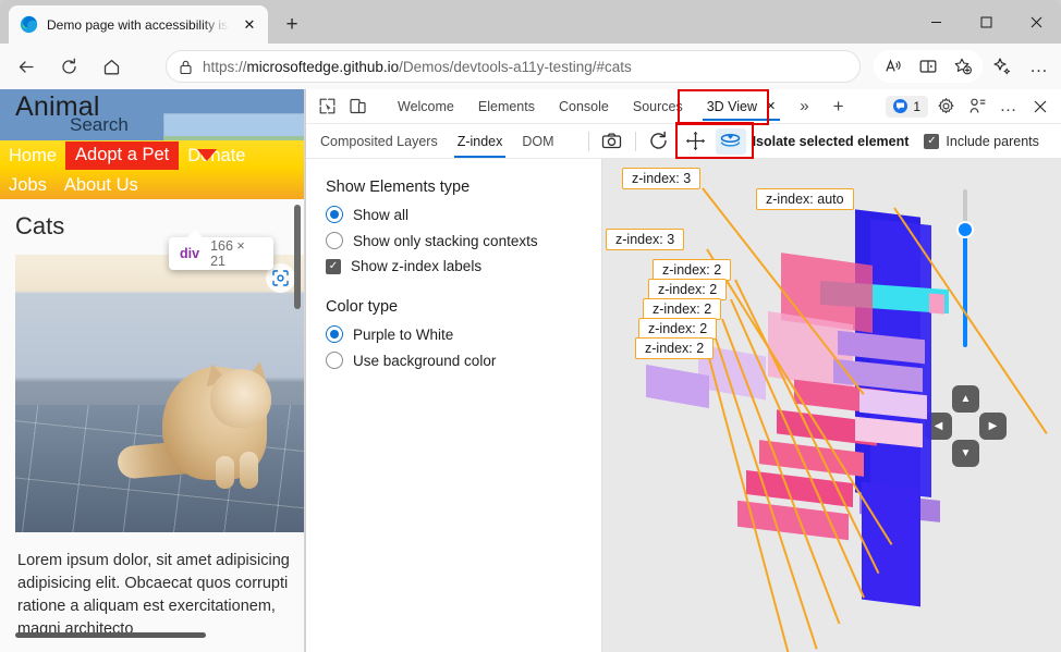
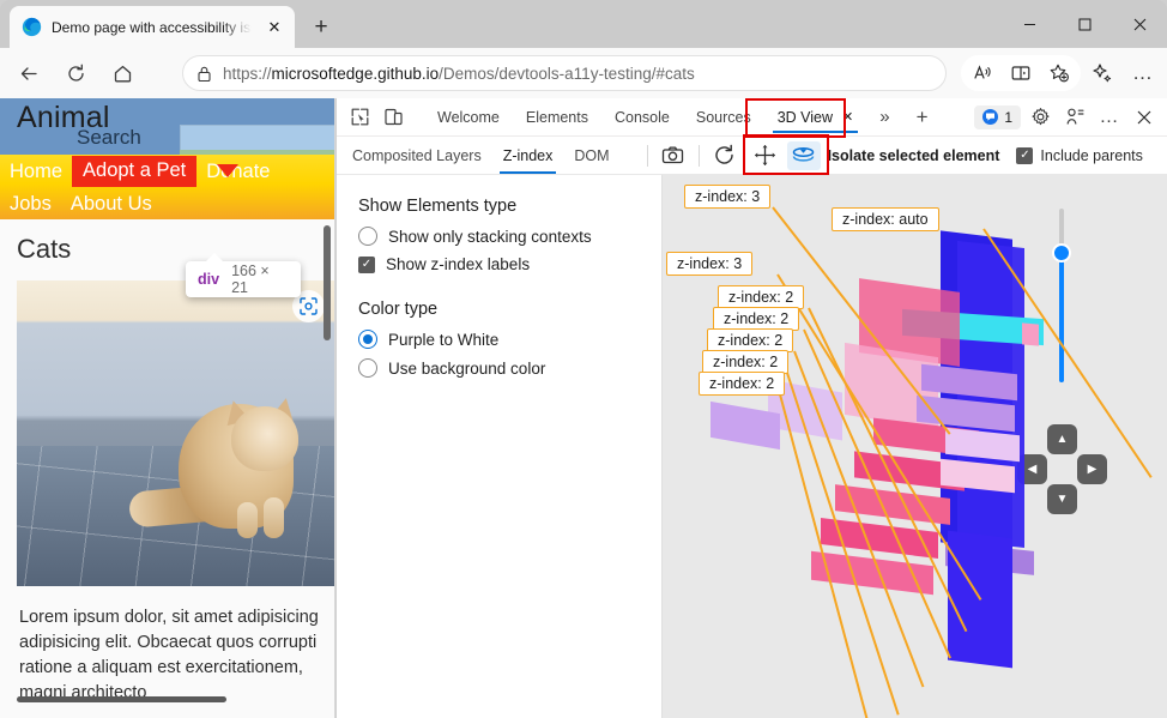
  Demo page with accessibility is
  ✕
  +
  https://microsoftedge.github.io/Demos/devtools-a11y-testing/#cats
  …
  Animal
  Search
  Home
  Adopt a Pet
  Donate
  Jobs
  About Us
  div
  166 × 21
  Cats
  Lorem ipsum dolor, sit amet adipisicing adipisicing elit. Obcaecat quos corrupti ratione a aliquam est exercitationem, magni architecto
  Welcome
  Elements
  Console
  Sources
  3D View
  ✕
  »
  +
  1
  …
  Composited Layers
  Z-index
  DOM
  Isolate selected element
  ✓
  Include parents
  Show Elements type
- Show all
  Show only stacking contexts
  ✓
  Show z-index labels
  Color type
  Purple to White
  Use background color
  z-index: 3
  z-index: auto
  z-index: 3
  z-index: 2
  z-index: 2
  z-index: 2
  z-index: 2
  z-index: 2
  ▲
  ◀
  ▶
  ▼
